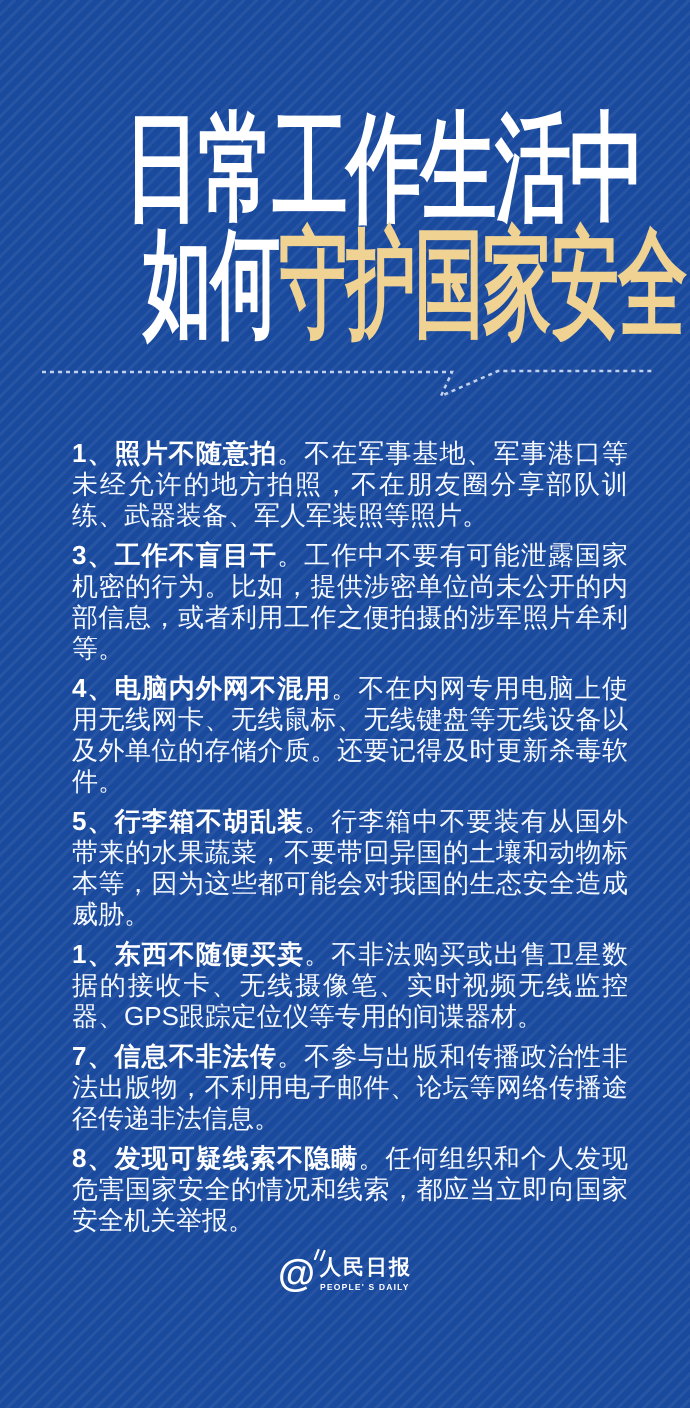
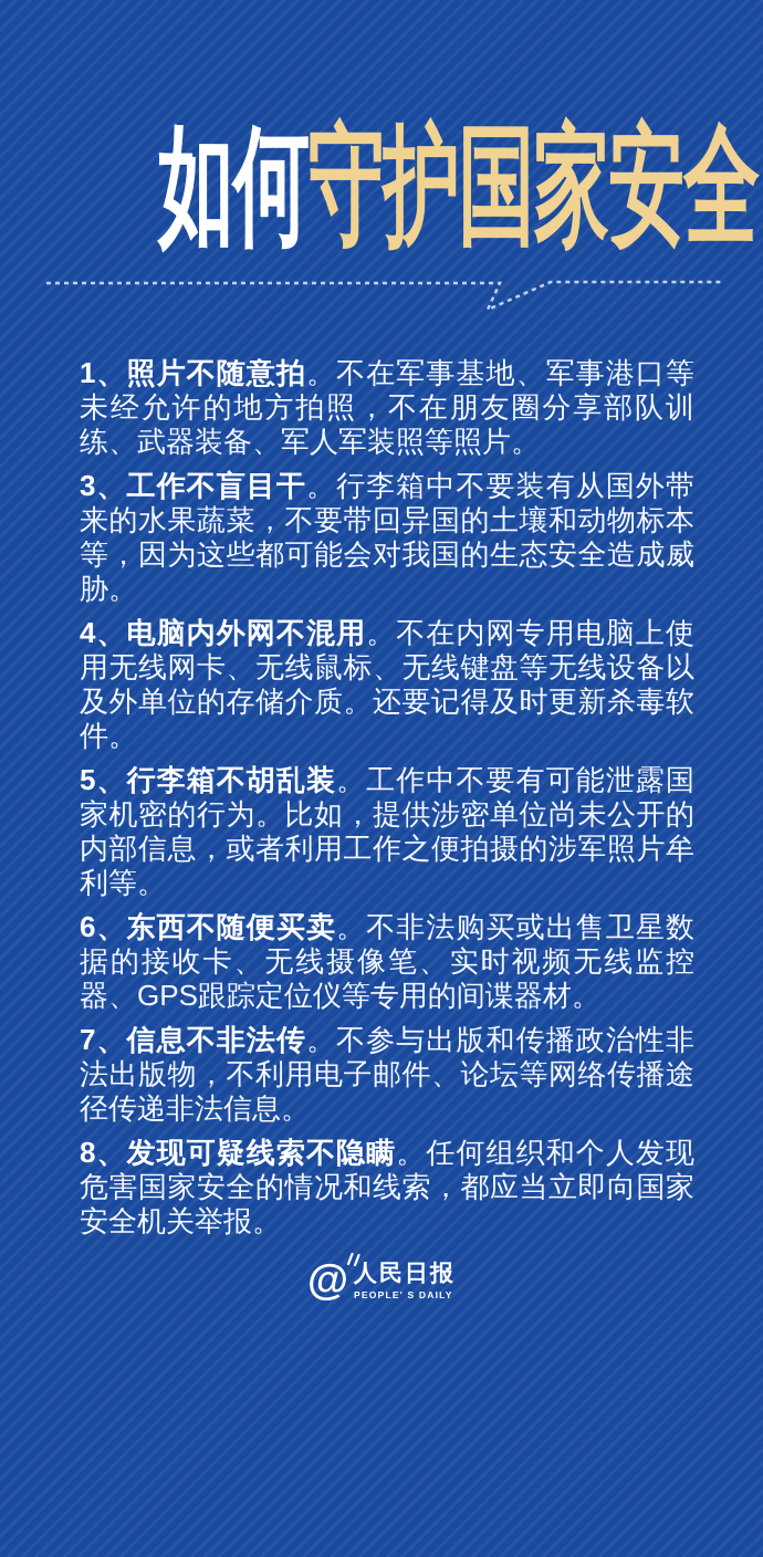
- 日常工作生活中
  如何守护国家安全
  1、照片不随意拍。不在军事基地、军事港口等未经允许的地方拍照，不在朋友圈分享部队训练、武器装备、军人军装照等照片。
- 3、工作不盲目干。工作中不要有可能泄露国家机密的行为。比如，提供涉密单位尚未公开的内部信息，或者利用工作之便拍摄的涉军照片牟利等。
+ 3、工作不盲目干。行李箱中不要装有从国外带来的水果蔬菜，不要带回异国的土壤和动物标本等，因为这些都可能会对我国的生态安全造成威胁。
  4、电脑内外网不混用。不在内网专用电脑上使用无线网卡、无线鼠标、无线键盘等无线设备以及外单位的存储介质。还要记得及时更新杀毒软件。
- 5、行李箱不胡乱装。行李箱中不要装有从国外带来的水果蔬菜，不要带回异国的土壤和动物标本等，因为这些都可能会对我国的生态安全造成威胁。
+ 5、行李箱不胡乱装。工作中不要有可能泄露国家机密的行为。比如，提供涉密单位尚未公开的内部信息，或者利用工作之便拍摄的涉军照片牟利等。
- 1、东西不随便买卖。不非法购买或出售卫星数据的接收卡、无线摄像笔、实时视频无线监控器、GPS跟踪定位仪等专用的间谍器材。
+ 6、东西不随便买卖。不非法购买或出售卫星数据的接收卡、无线摄像笔、实时视频无线监控器、GPS跟踪定位仪等专用的间谍器材。
  7、信息不非法传。不参与出版和传播政治性非法出版物，不利用电子邮件、论坛等网络传播途径传递非法信息。
  8、发现可疑线索不隐瞒。任何组织和个人发现危害国家安全的情况和线索，都应当立即向国家安全机关举报。
  @
  人民日报
  PEOPLE' S DAILY
